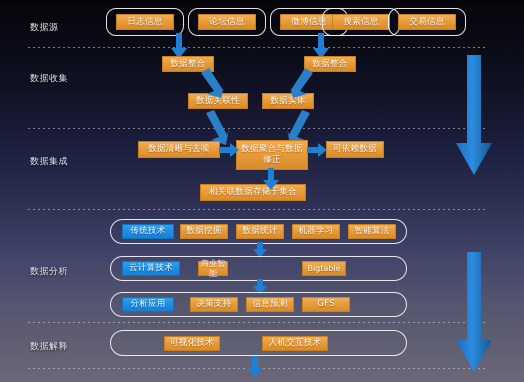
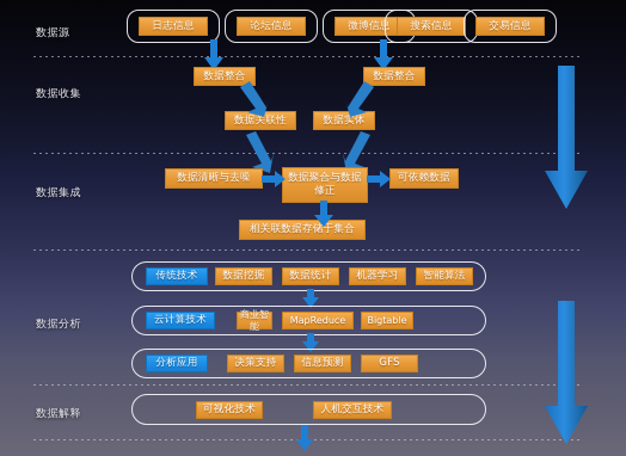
  数据源
  数据收集
  数据集成
  数据分析
  数据解释
  日志信息
  论坛信息
  微博信息
  搜索信息
  交易信息
  数据整合
  数据整合
  数据关联性
  数据实体
  数据清晰与去噪
  数据聚合与数据修正
  可依赖数据
  相关联数据存储于集合
  传统技术
  数据挖掘
  数据统计
  机器学习
  智能算法
  云计算技术
  商业智能
+ MapReduce
  Bigtable
  分析应用
  决策支持
  信息预测
  GFS
  可视化技术
  人机交互技术
